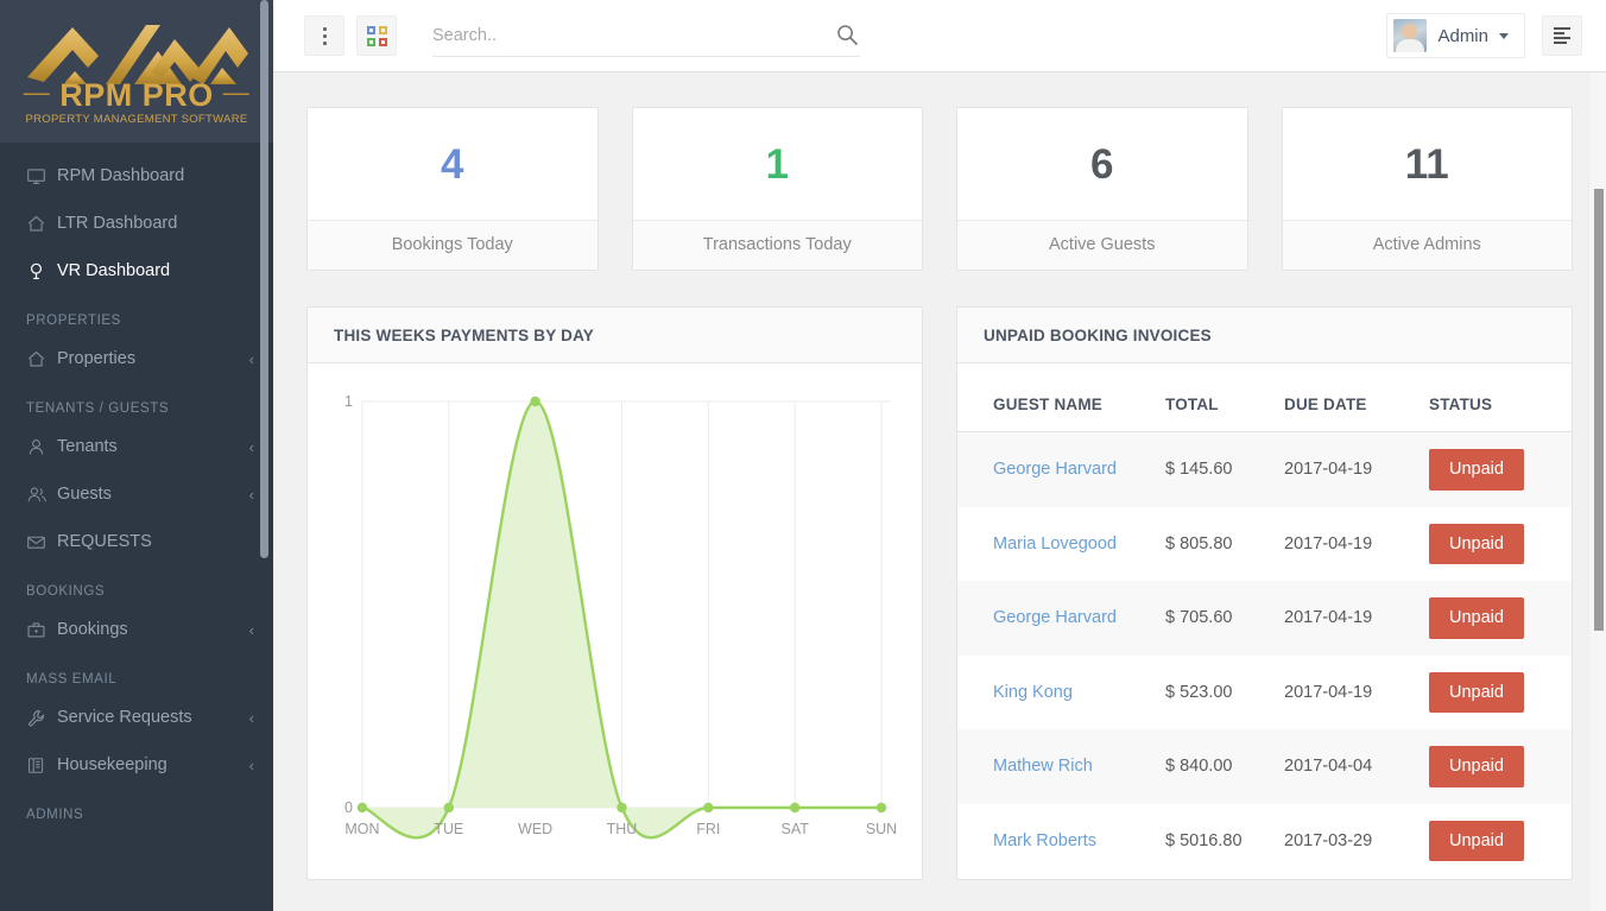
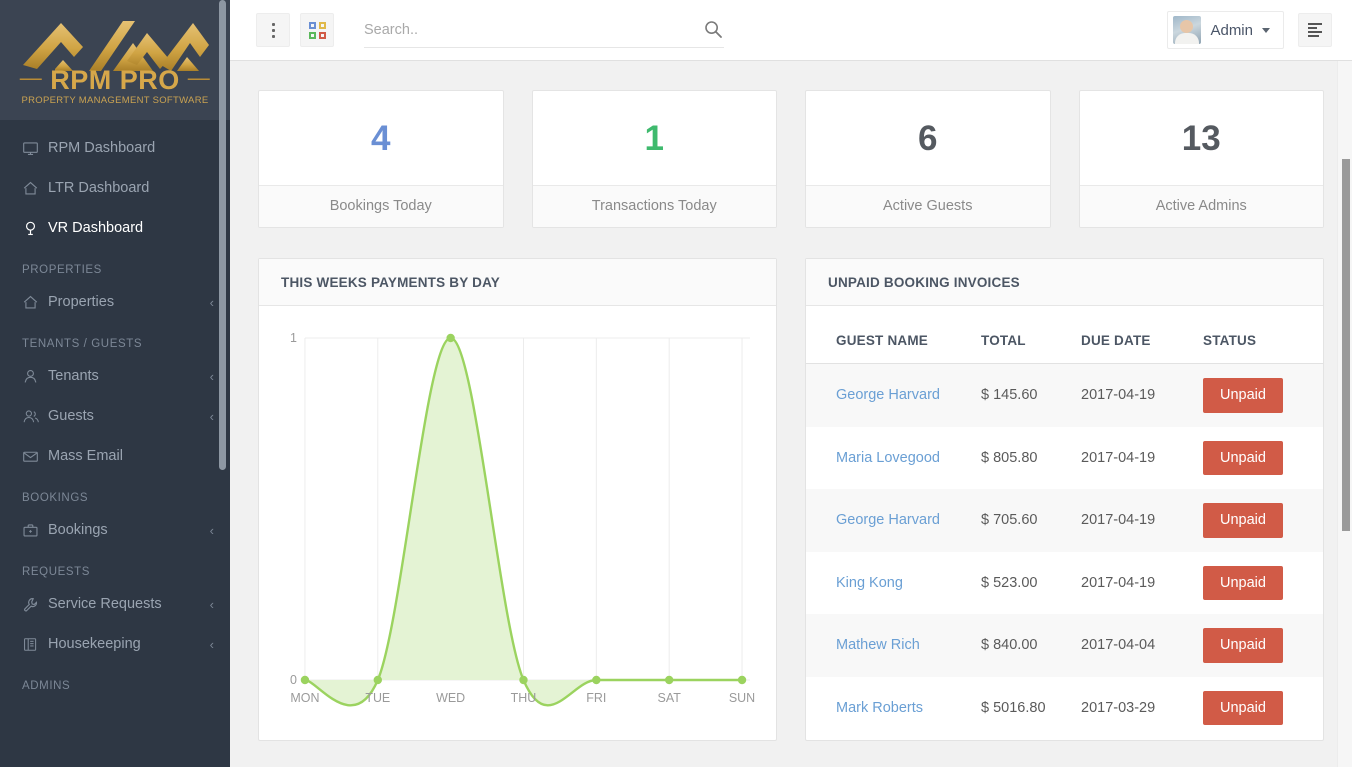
  — RPM PRO —
  PROPERTY MANAGEMENT SOFTWARE
  RPM Dashboard
  LTR Dashboard
  VR Dashboard
  PROPERTIES
  Properties
  ‹
  TENANTS / GUESTS
  Tenants
  ‹
  Guests
  ‹
- REQUESTS
+ Mass Email
  BOOKINGS
  Bookings
  ‹
- MASS EMAIL
+ REQUESTS
  Service Requests
  ‹
  Housekeeping
  ‹
  ADMINS
  Search..
  Admin
  4
  Bookings Today
  1
  Transactions Today
  6
  Active Guests
- 11
+ 13
  Active Admins
  THIS WEEKS PAYMENTS BY DAY
  1
  0
  MON
  TUE
  WED
  THU
  FRI
  SAT
  SUN
  UNPAID BOOKING INVOICES
  GUEST NAME	TOTAL	DUE DATE	STATUS
  George Harvard	$ 145.60	2017-04-19	Unpaid
  Maria Lovegood	$ 805.80	2017-04-19	Unpaid
  George Harvard	$ 705.60	2017-04-19	Unpaid
  King Kong	$ 523.00	2017-04-19	Unpaid
  Mathew Rich	$ 840.00	2017-04-04	Unpaid
  Mark Roberts	$ 5016.80	2017-03-29	Unpaid
